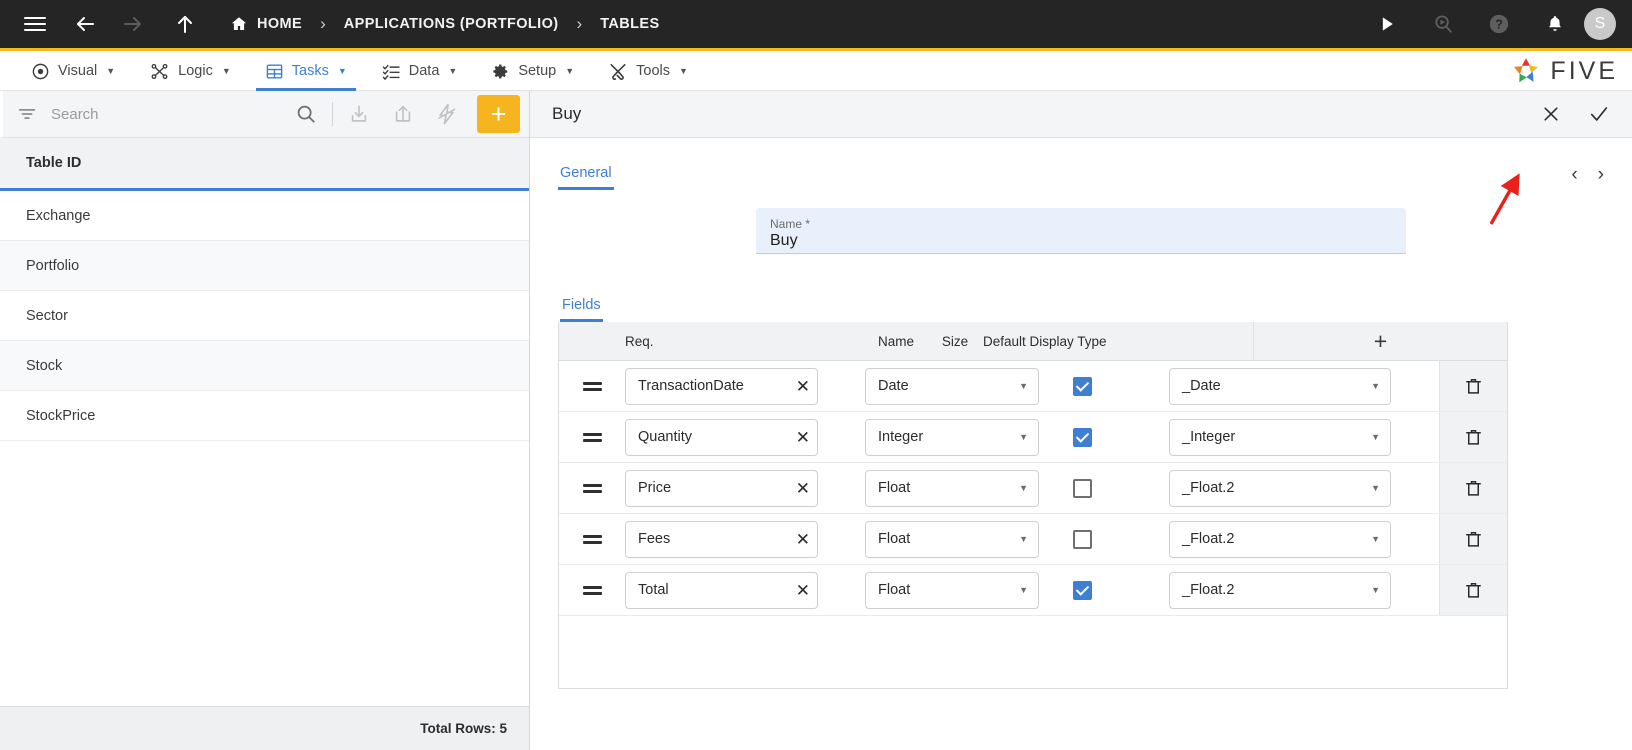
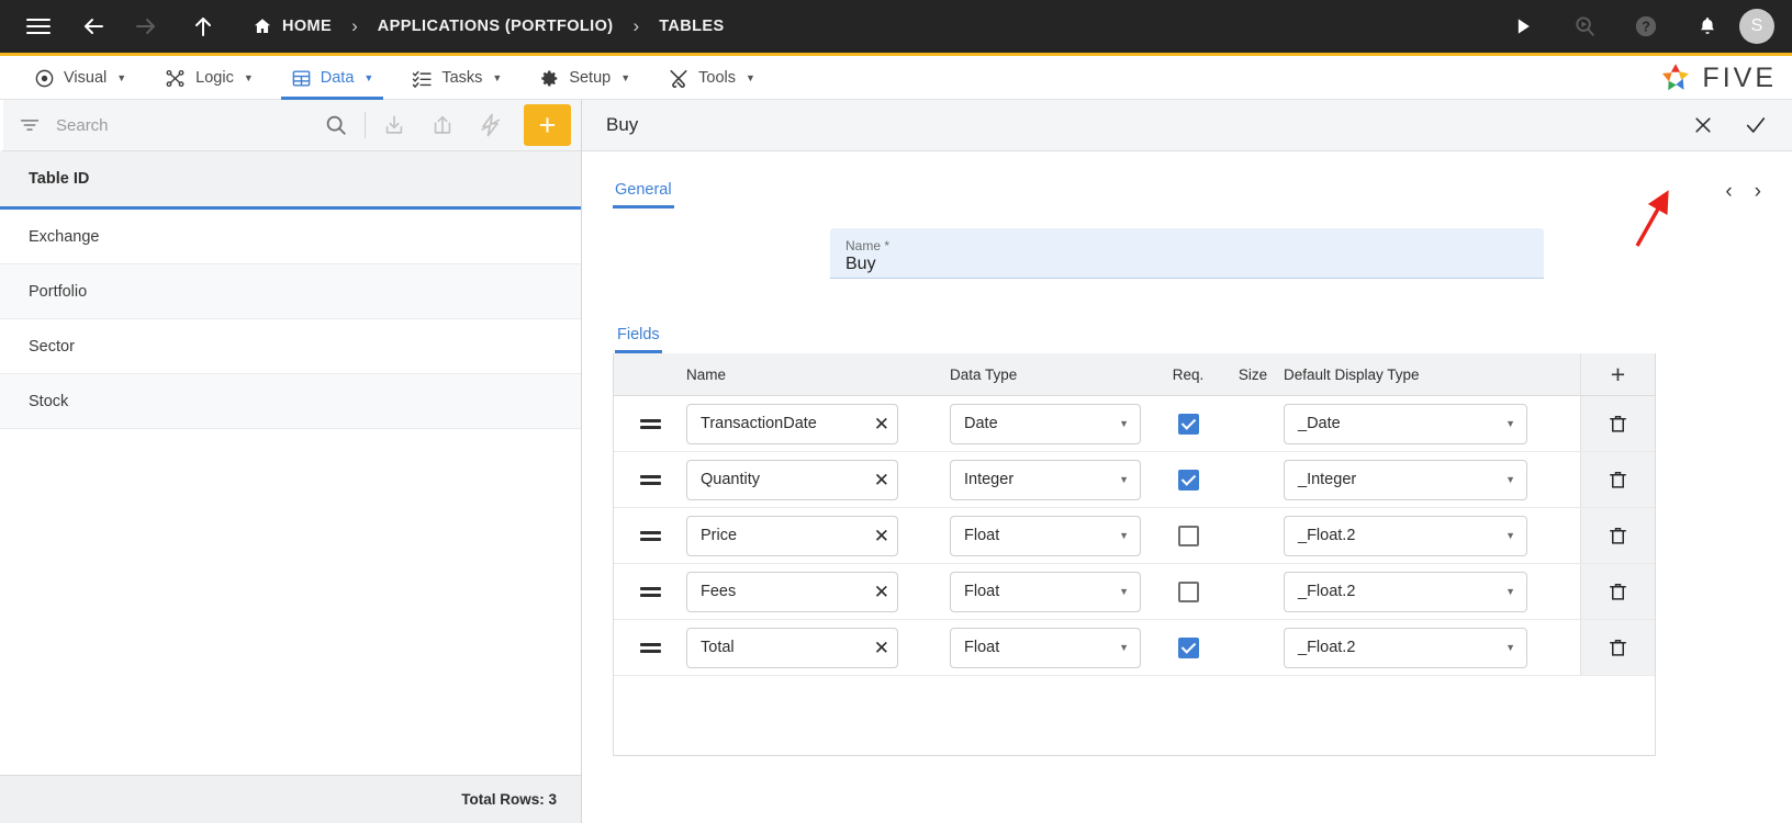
  HOME
  ›
  APPLICATIONS (PORTFOLIO)
  ›
  TABLES
  ?
  S
  Visual
  ▼
  Logic
  ▼
- Tasks
+ Data
  ▼
- Data
+ Tasks
  ▼
  Setup
  ▼
  Tools
  ▼
  FIVE
  Search
  +
  Table ID
  Exchange
  Portfolio
  Sector
  Stock
- StockPrice
- Total Rows: 5
+ Total Rows: 3
  Buy
  General
  ‹
  ›
  Name *
  Buy
  Fields
- Req.
+ Name
+ Data Type
- Name
+ Req.
  Size
  Default Display Type
  +
  TransactionDate
  ✕
  Date
  ▼
  _Date
  ▼
  Quantity
  ✕
  Integer
  ▼
  _Integer
  ▼
  Price
  ✕
  Float
  ▼
  _Float.2
  ▼
  Fees
  ✕
  Float
  ▼
  _Float.2
  ▼
  Total
  ✕
  Float
  ▼
  _Float.2
  ▼
